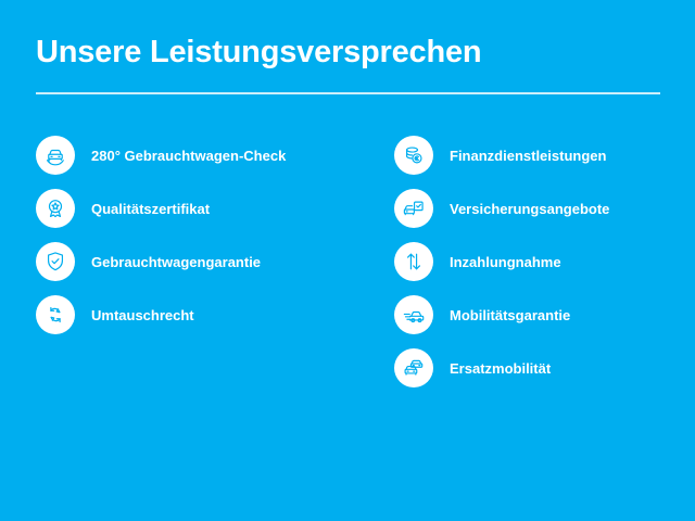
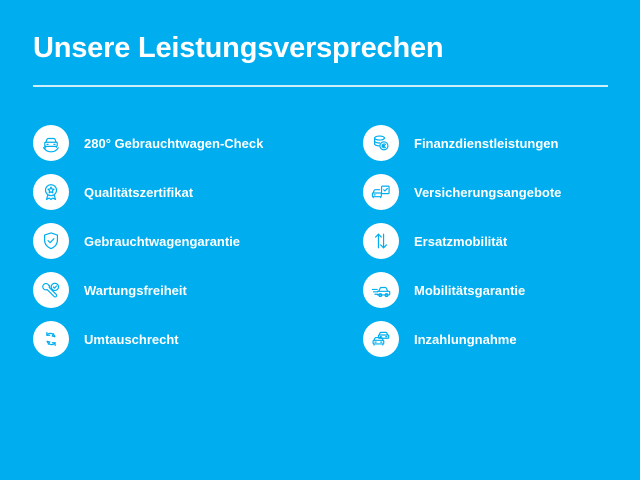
  Unsere Leistungsversprechen
  280° Gebrauchtwagen-Check
  Qualitätszertifikat
  Gebrauchtwagengarantie
+ Wartungsfreiheit
  Umtauschrecht
  Finanzdienstleistungen
  Versicherungsangebote
- Inzahlungnahme
+ Ersatzmobilität
  Mobilitätsgarantie
- Ersatzmobilität
+ Inzahlungnahme
